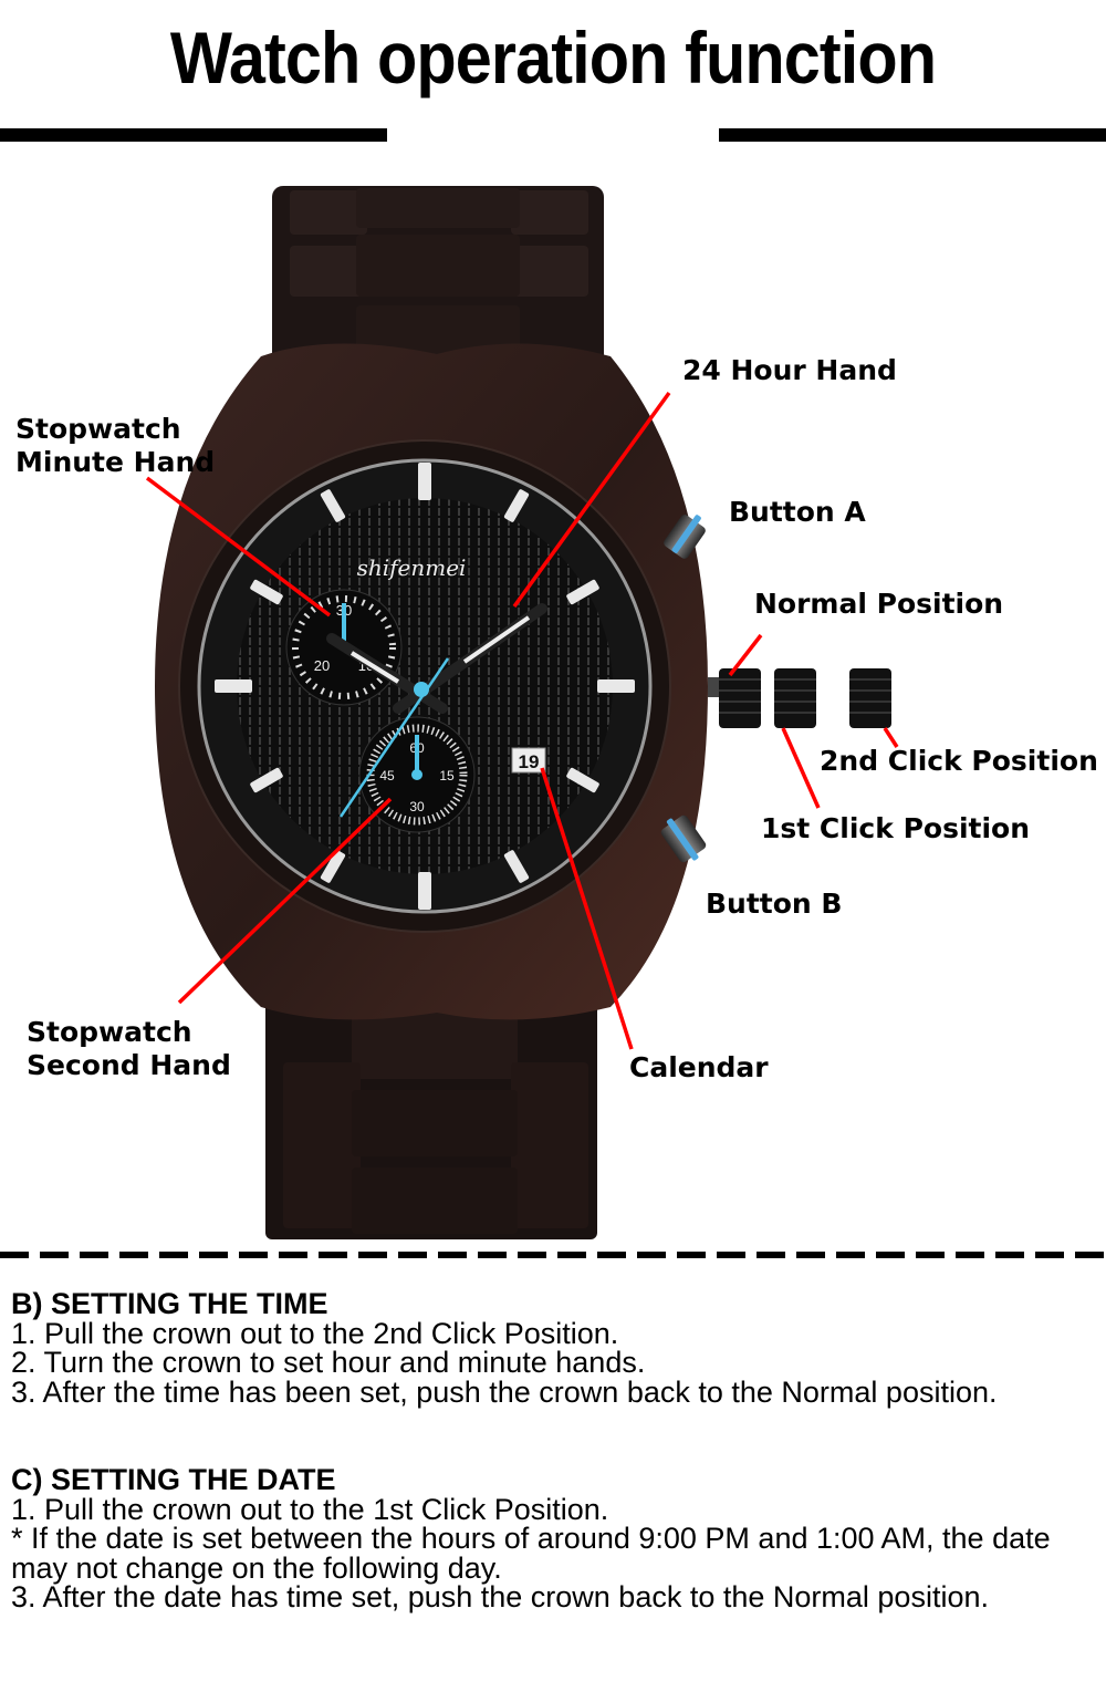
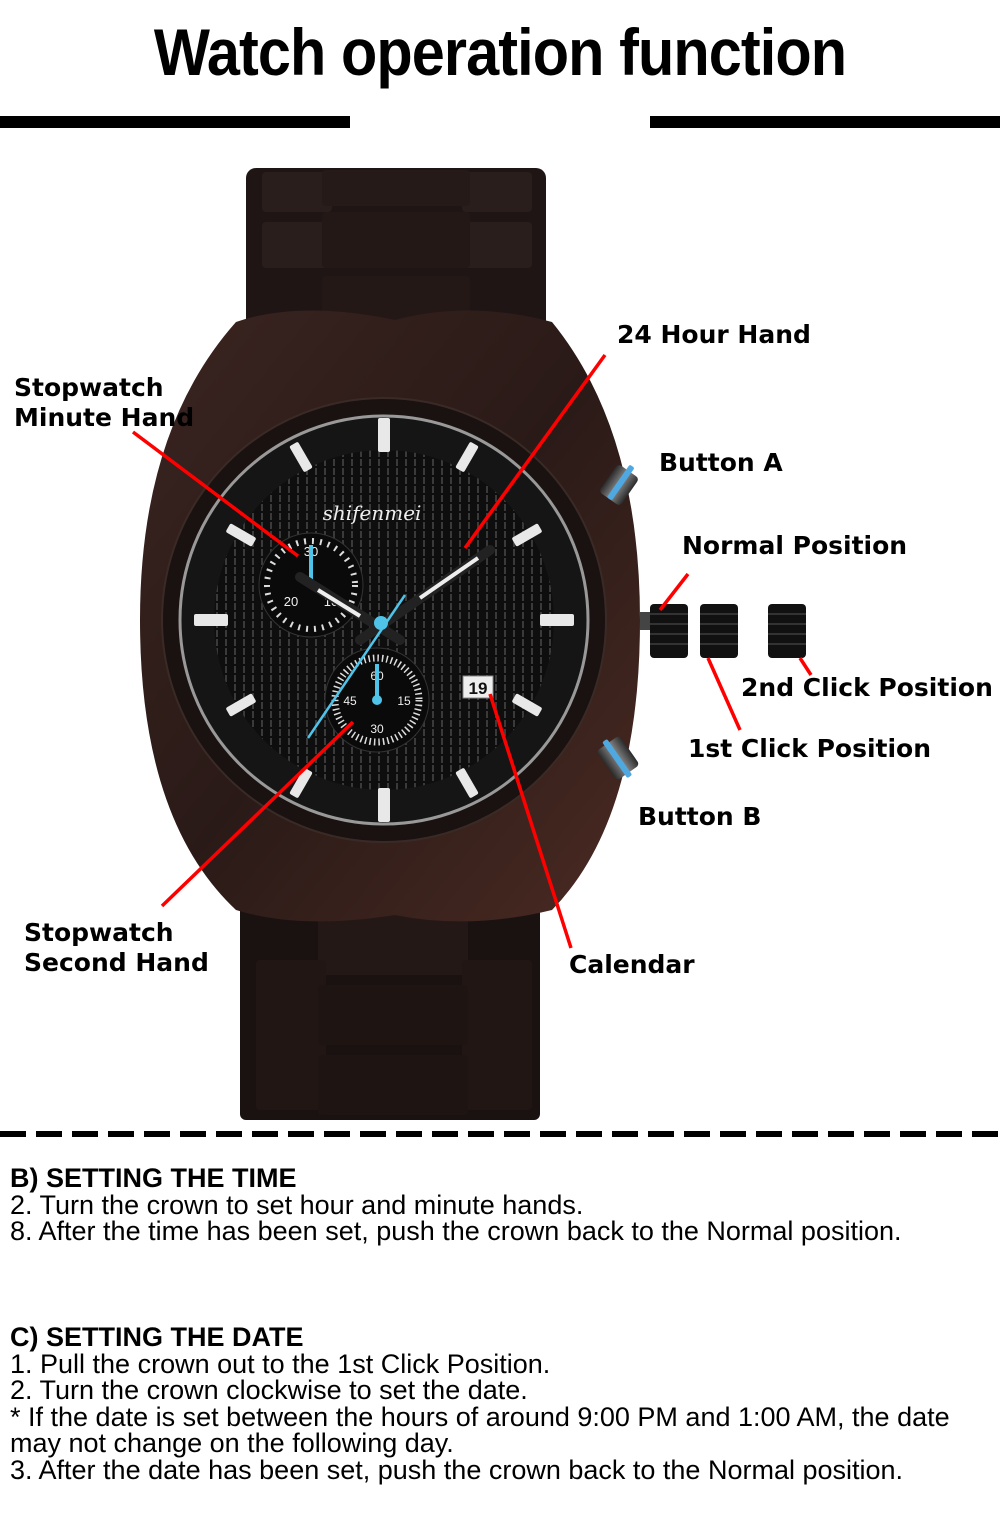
  Watch operation function
  shifenmei
  30
  20
  60
  15
  30
  45
  19
  24 Hour Hand
  Stopwatch
  Minute Hand
  Button A
  Normal Position
  2nd Click Position
  1st Click Position
  Button B
  Stopwatch
  Second Hand
  Calendar
  B) SETTING THE TIME
- 1. Pull the crown out to the 2nd Click Position.
  2. Turn the crown to set hour and minute hands.
- 3. After the time has been set, push the crown back to the Normal position.
+ 8. After the time has been set, push the crown back to the Normal position.
  C) SETTING THE DATE
  1. Pull the crown out to the 1st Click Position.
+ 2. Turn the crown clockwise to set the date.
  * If the date is set between the hours of around 9:00 PM and 1:00 AM, the date may not change on the following day.
- 3. After the date has time set, push the crown back to the Normal position.
+ 3. After the date has been set, push the crown back to the Normal position.
